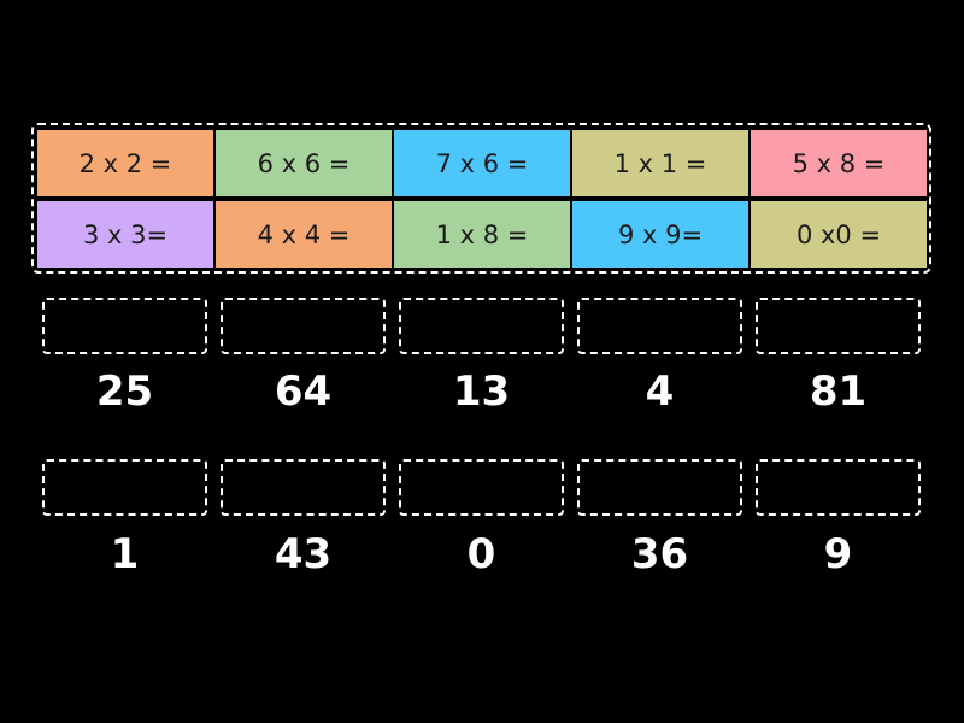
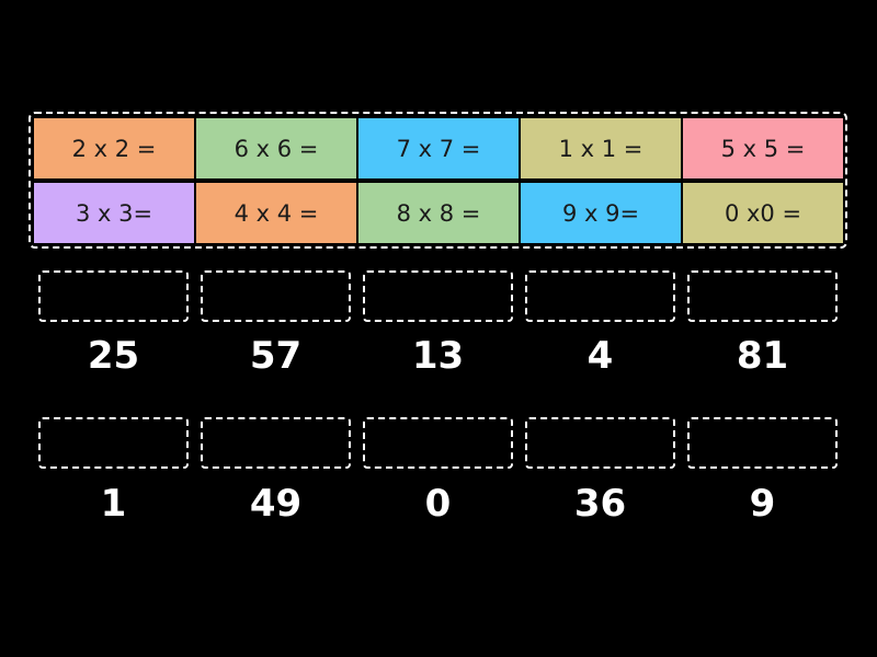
  2 x 2 =
  6 x 6 =
- 7 x 6 =
+ 7 x 7 =
  1 x 1 =
- 5 x 8 =
+ 5 x 5 =
  3 x 3=
  4 x 4 =
- 1 x 8 =
+ 8 x 8 =
  9 x 9=
  0 x0 =
  25
- 64
+ 57
  13
  4
  81
  1
- 43
+ 49
  0
  36
  9
